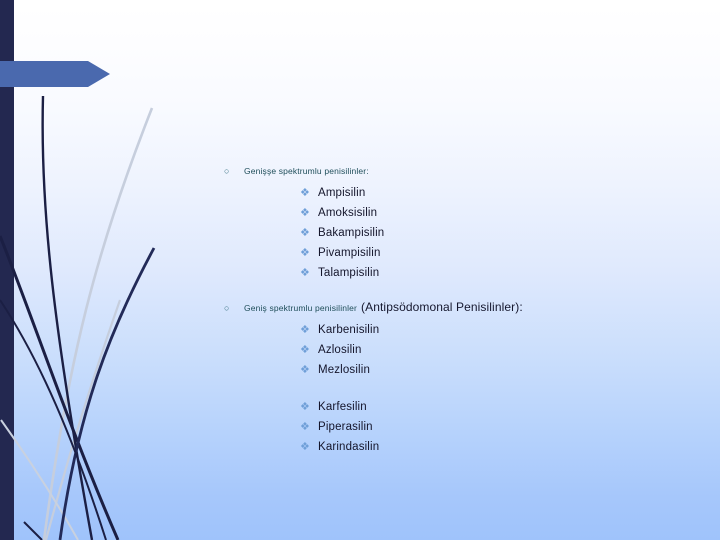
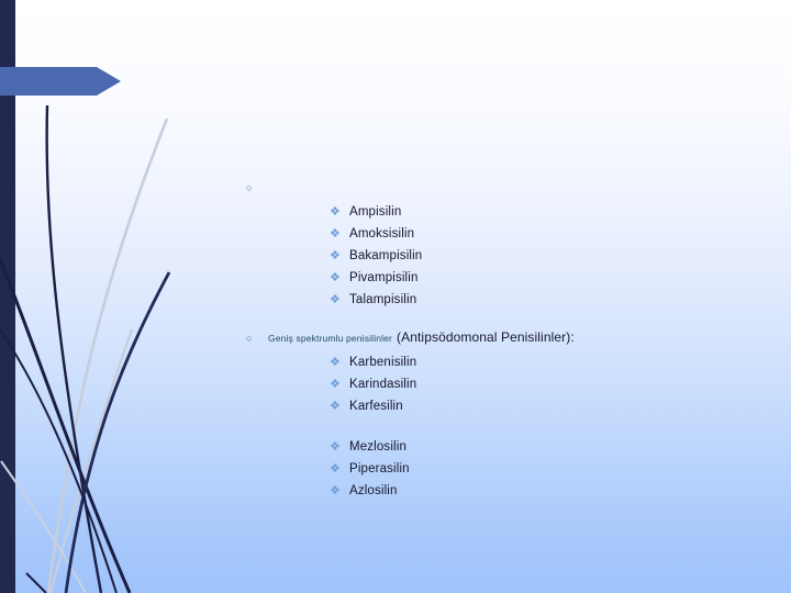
  ○
- Genişşe spektrumlu penisilinler:
  ❖
  Ampisilin
  ❖
  Amoksisilin
  ❖
  Bakampisilin
  ❖
  Pivampisilin
  ❖
  Talampisilin
  ○
  Geniş spektrumlu penisilinler
  (Antipsödomonal Penisilinler):
  ❖
  Karbenisilin
  ❖
- Azlosilin
+ Karindasilin
  ❖
- Mezlosilin
+ Karfesilin
  ❖
- Karfesilin
+ Mezlosilin
  ❖
  Piperasilin
  ❖
- Karindasilin
+ Azlosilin
